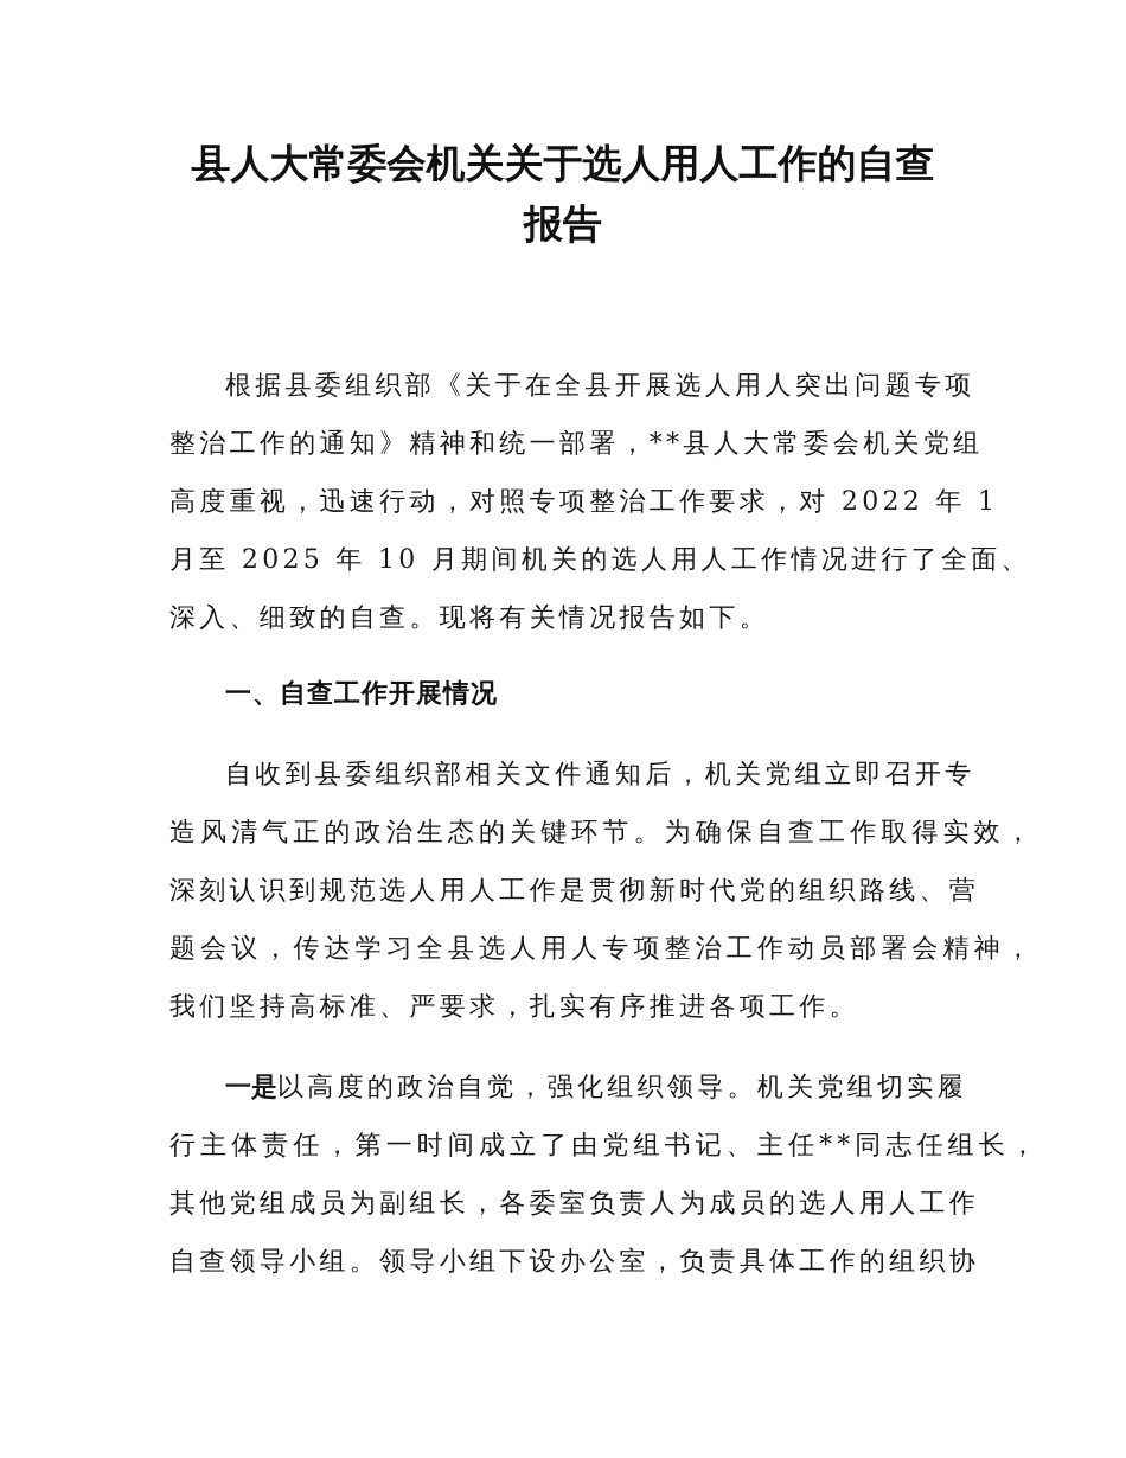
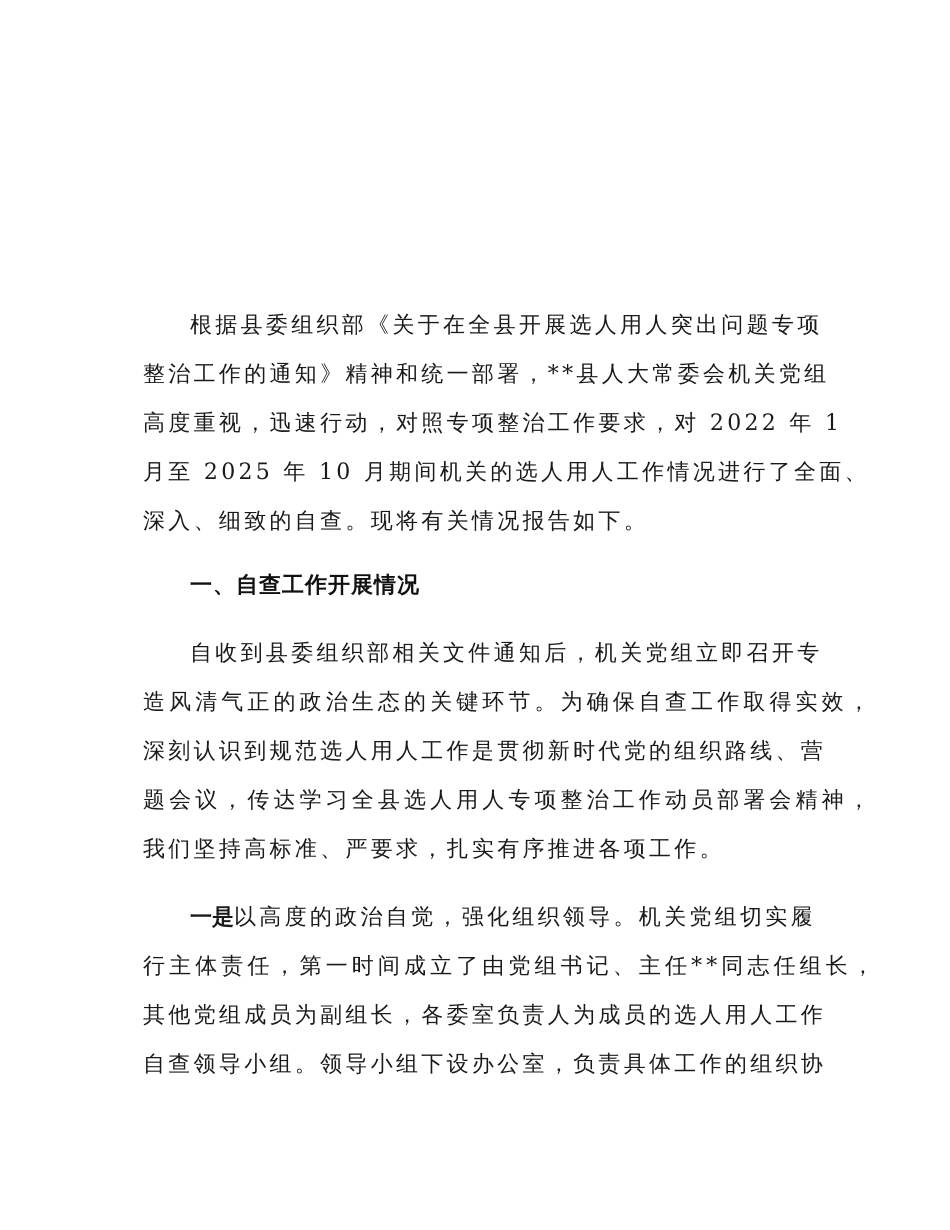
- 县人大常委会机关关于选人用人工作的自查
- 报告
  根据县委组织部《关于在全县开展选人用人突出问题专项
  整治工作的通知》精神和统一部署，**县人大常委会机关党组
  高度重视，迅速行动，对照专项整治工作要求，对 2022 年 1
  月至 2025 年 10 月期间机关的选人用人工作情况进行了全面、
  深入、细致的自查。现将有关情况报告如下。
  一、自查工作开展情况
  自收到县委组织部相关文件通知后，机关党组立即召开专
  造风清气正的政治生态的关键环节。为确保自查工作取得实效，
  深刻认识到规范选人用人工作是贯彻新时代党的组织路线、营
  题会议，传达学习全县选人用人专项整治工作动员部署会精神，
  我们坚持高标准、严要求，扎实有序推进各项工作。
  一是以高度的政治自觉，强化组织领导。机关党组切实履
  行主体责任，第一时间成立了由党组书记、主任**同志任组长，
  其他党组成员为副组长，各委室负责人为成员的选人用人工作
  自查领导小组。领导小组下设办公室，负责具体工作的组织协
